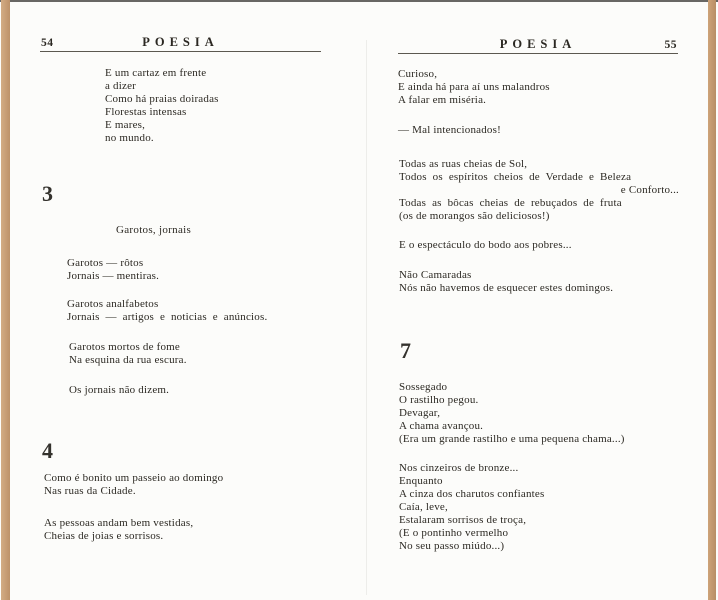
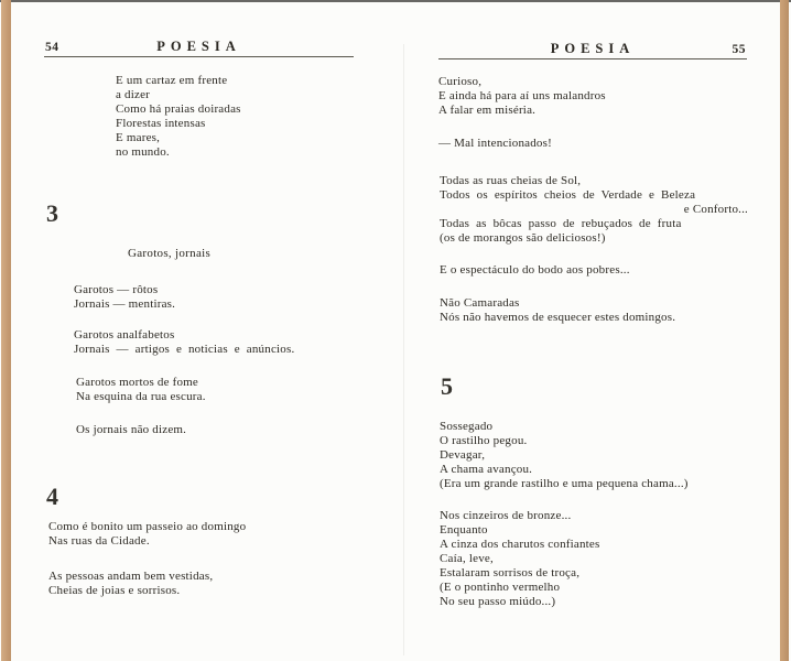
  54
  POESIA
  E um cartaz em frente
  a dizer
  Como há praias doiradas
  Florestas intensas
  E mares,
  no mundo.
  3
  Garotos, jornais
  Garotos — rôtos
  Jornais — mentiras.
  Garotos analfabetos
  Jornais — artigos e noticias e anúncios.
  Garotos mortos de fome
  Na esquina da rua escura.
  Os jornais não dizem.
  4
  Como é bonito um passeio ao domingo
  Nas ruas da Cidade.
  As pessoas andam bem vestidas,
  Cheias de joias e sorrisos.
  POESIA
  55
  Curioso,
  E ainda há para aí uns malandros
  A falar em miséria.
  — Mal intencionados!
  Todas as ruas cheias de Sol,
  Todos os espíritos cheios de Verdade e Beleza
  e Conforto...
- Todas as bôcas cheias de rebuçados de fruta
+ Todas as bôcas passo de rebuçados de fruta
  (os de morangos são deliciosos!)
  E o espectáculo do bodo aos pobres...
  Não Camaradas
  Nós não havemos de esquecer estes domingos.
- 7
+ 5
  Sossegado
  O rastilho pegou.
  Devagar,
  A chama avançou.
  (Era um grande rastilho e uma pequena chama...)
  Nos cinzeiros de bronze...
  Enquanto
  A cinza dos charutos confiantes
  Caía, leve,
  Estalaram sorrisos de troça,
  (E o pontinho vermelho
  No seu passo miúdo...)
